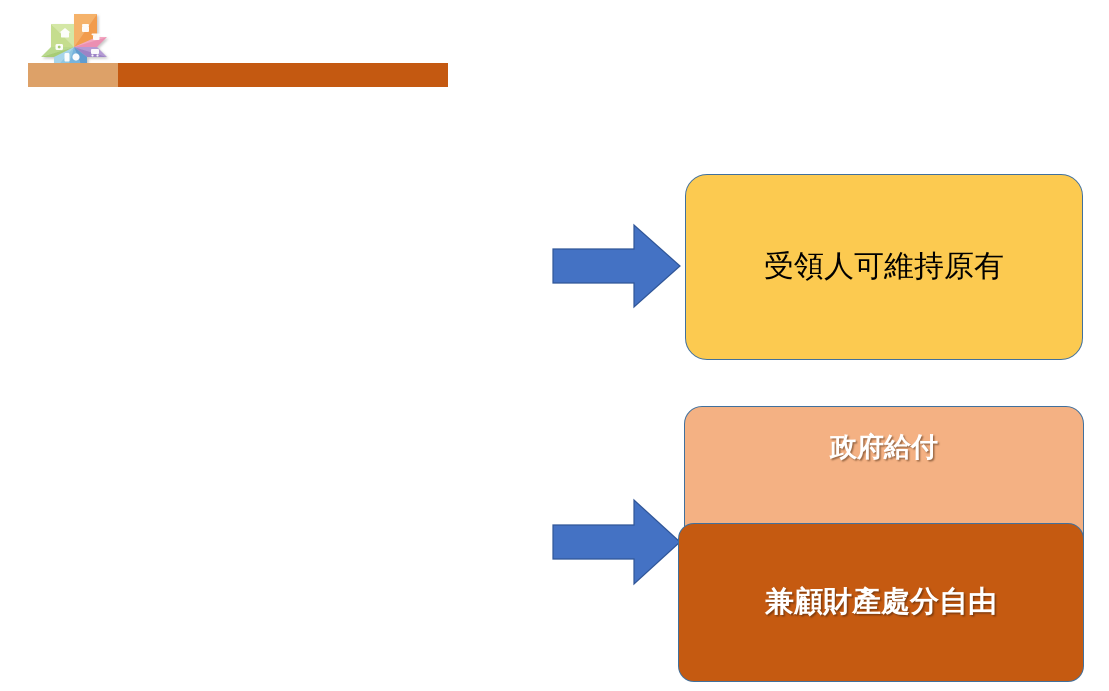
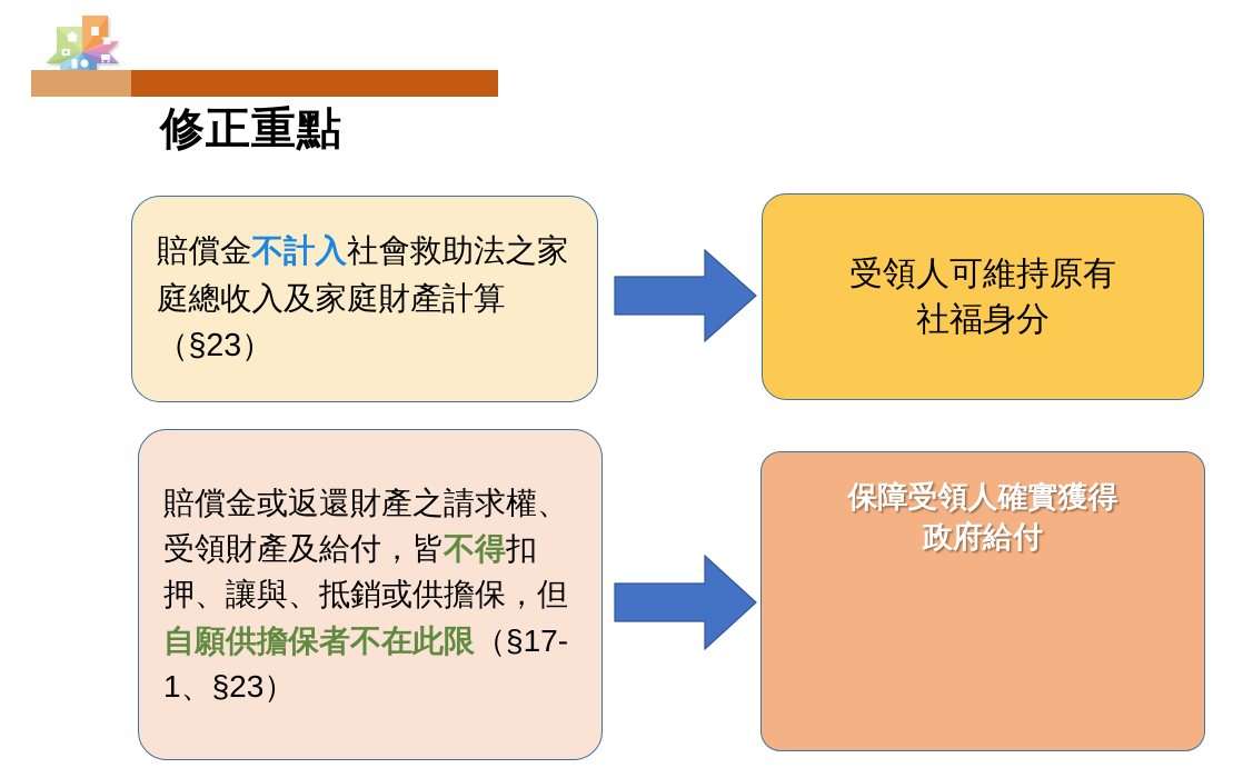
+ 修正重點
+ 賠償金不計入社會救助法之家庭總收入及家庭財產計算（§23）
+ 賠償金或返還財產之請求權、受領財產及給付，皆不得扣押、讓與、抵銷或供擔保，但自願供擔保者不在此限（§17-1、§23）
  受領人可維持原有
+ 社福身分
+ 保障受領人確實獲得
  政府給付
- 兼顧財產處分自由
